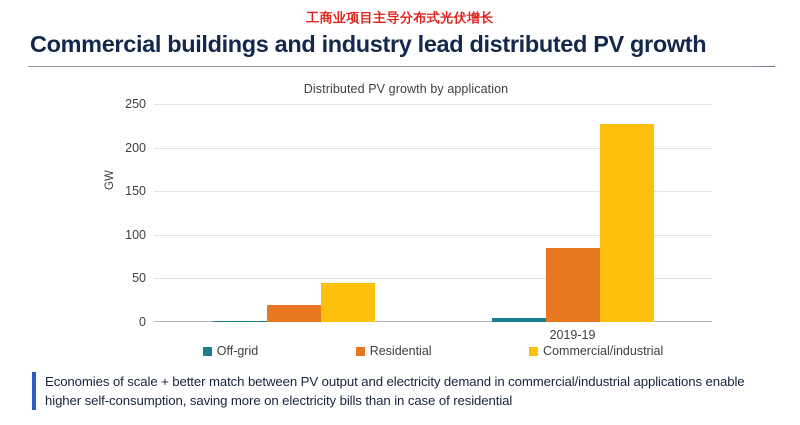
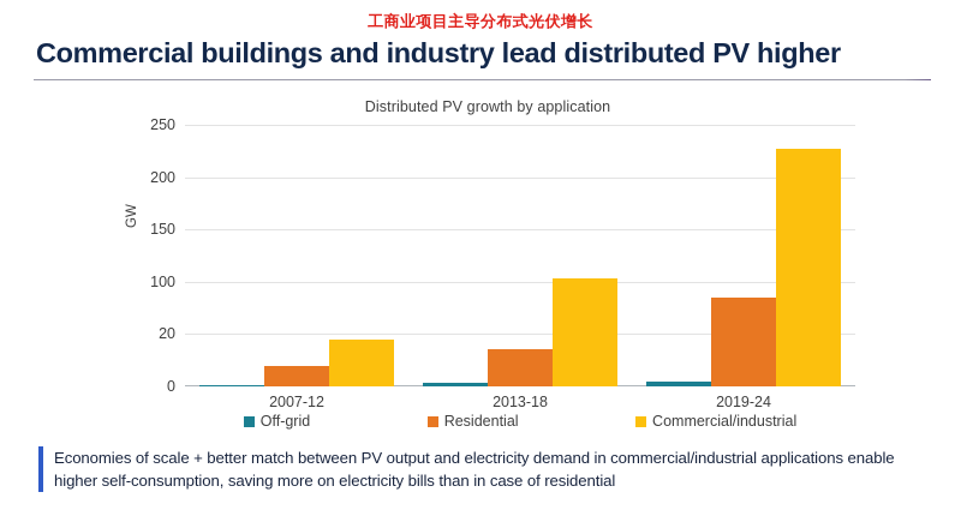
  工商业项目主导分布式光伏增长
- Commercial buildings and industry lead distributed PV growth
+ Commercial buildings and industry lead distributed PV higher
  Distributed PV growth by application
  0
- 50
+ 20
  100
  150
  200
  250
+ 2007-12
+ 2013-18
- 2019-19
+ 2019-24
  Off-grid
  Residential
  Commercial/industrial
  Economies of scale + better match between PV output and electricity demand in commercial/industrial applications enable higher self-consumption, saving more on electricity bills than in case of residential
